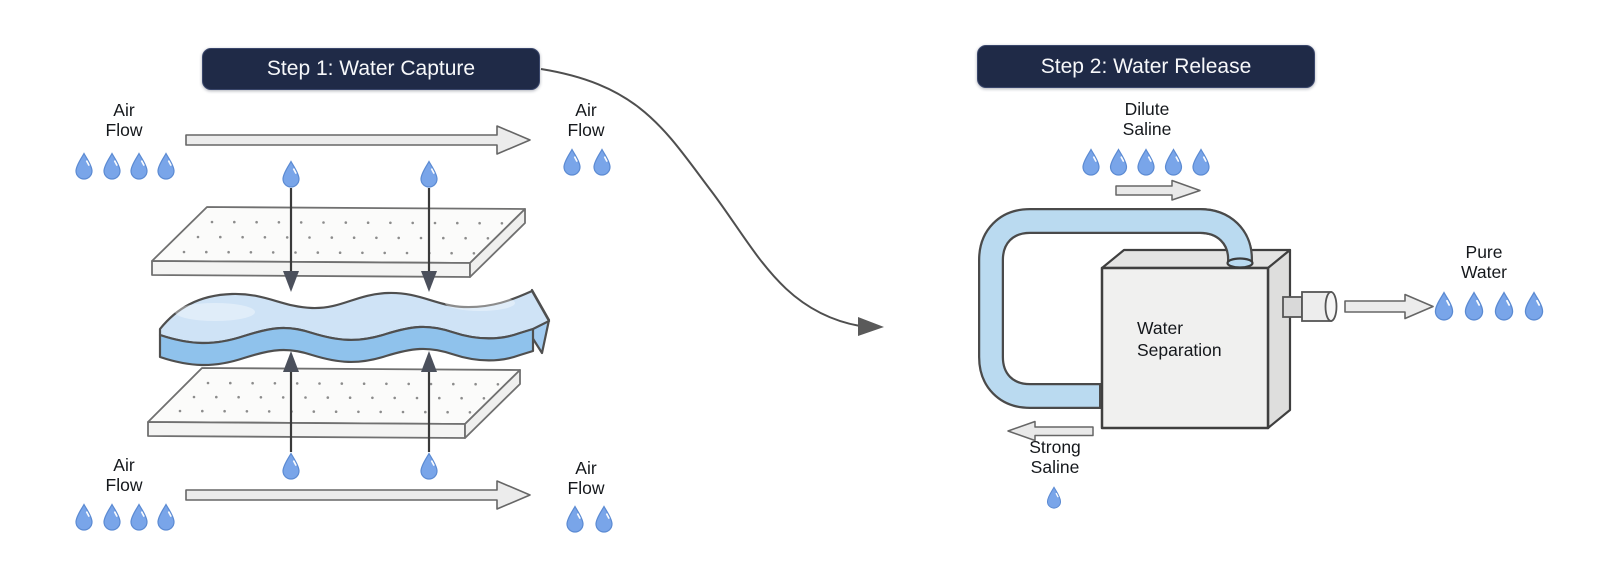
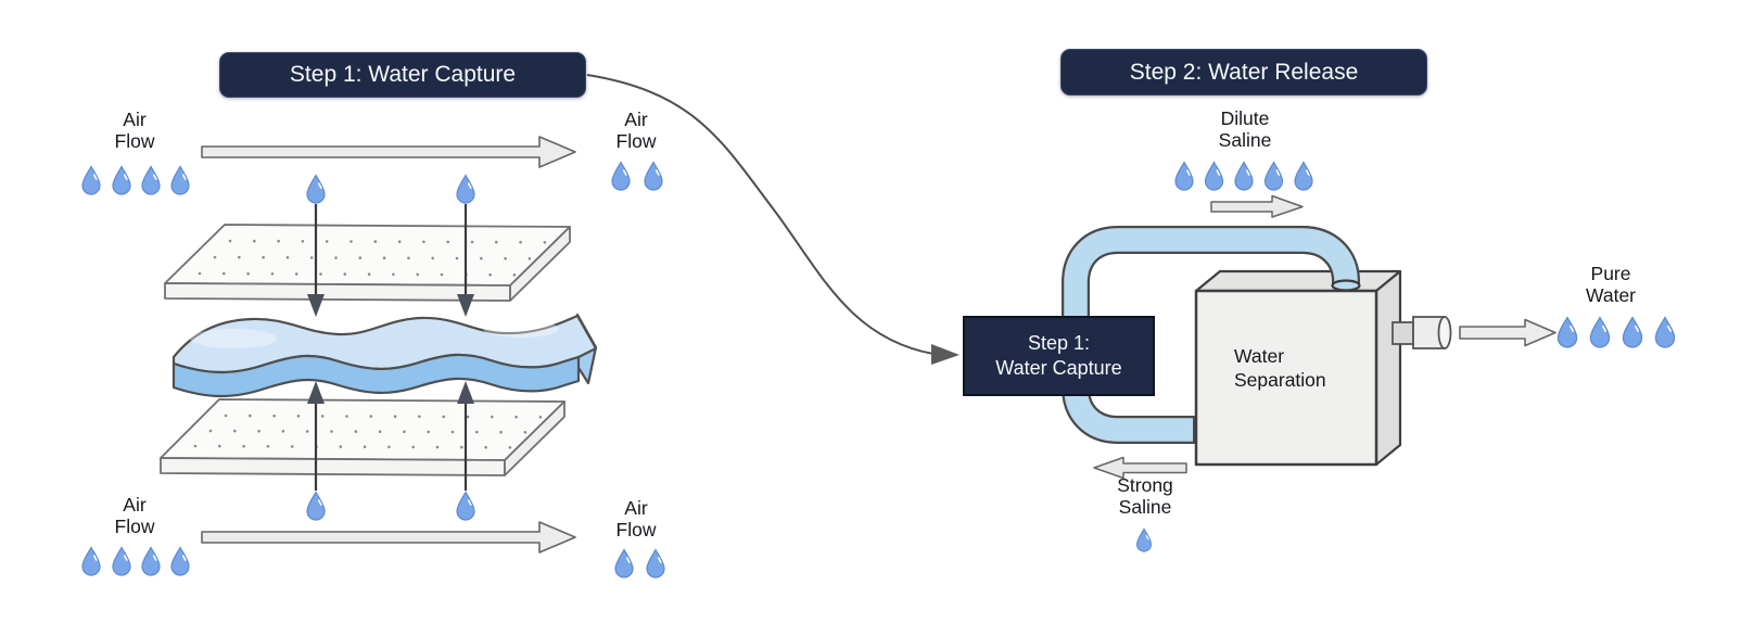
  Step 1: Water Capture
  Step 2: Water Release
  Air
  Flow
  Air
  Flow
  Air
  Flow
  Air
  Flow
  Dilute
  Saline
  Strong
  Saline
  Pure
  Water
+ Step 1:
+ Water Capture
  Water
  Separation
